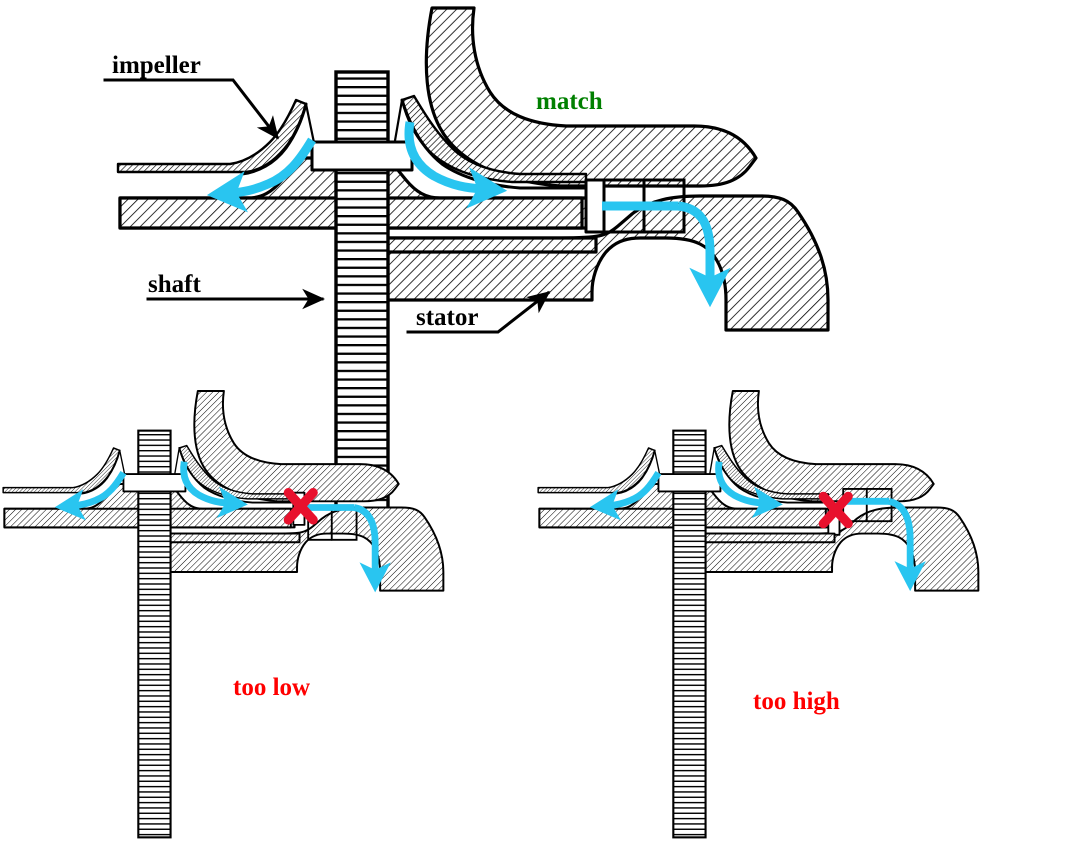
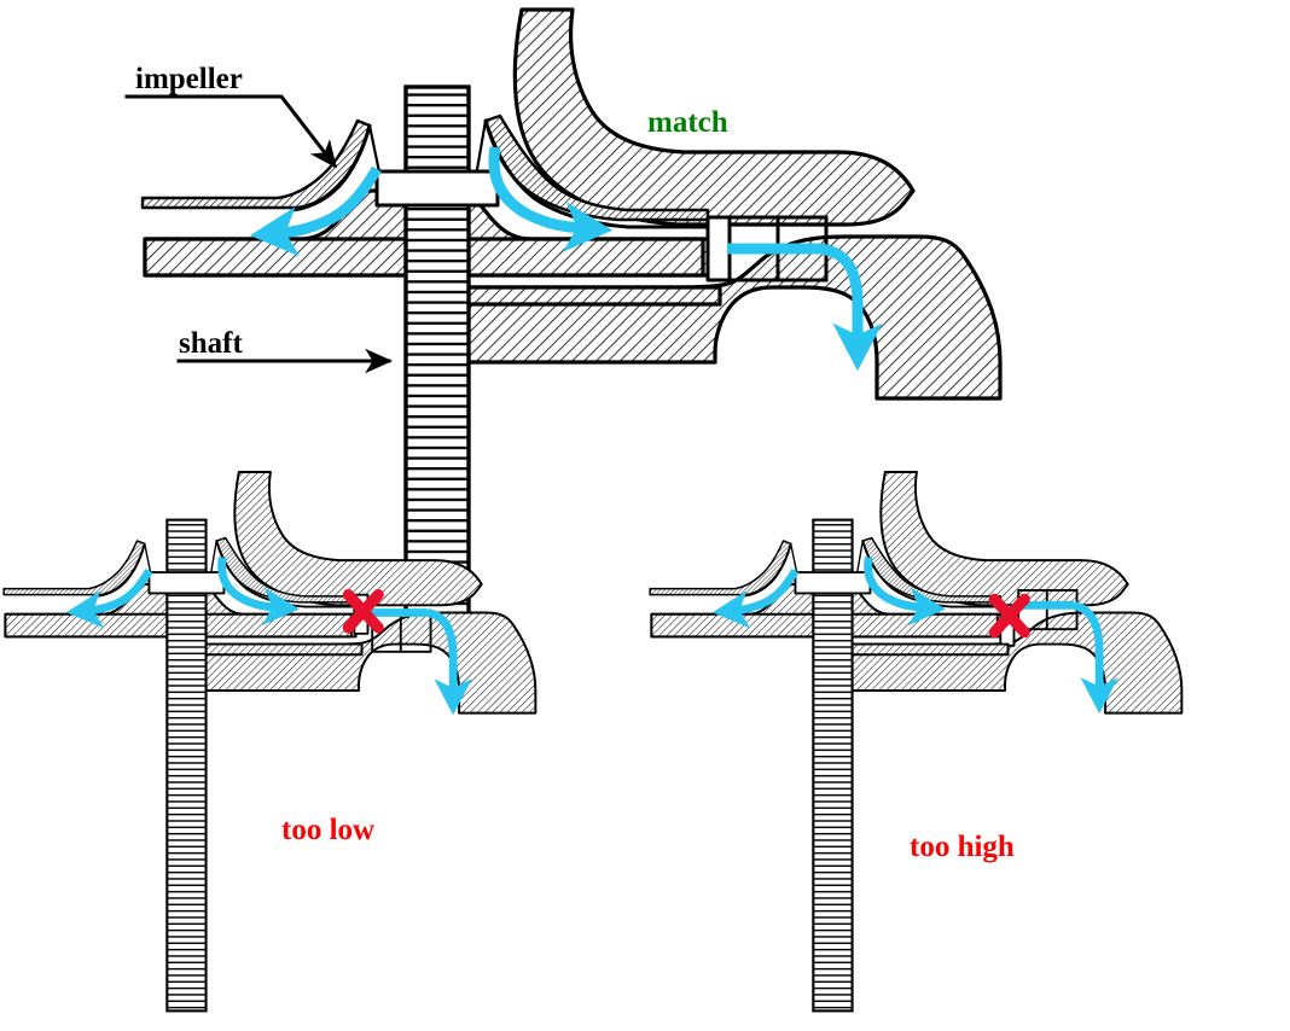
  impeller
  shaft
- stator
  match
  too low
  too high
